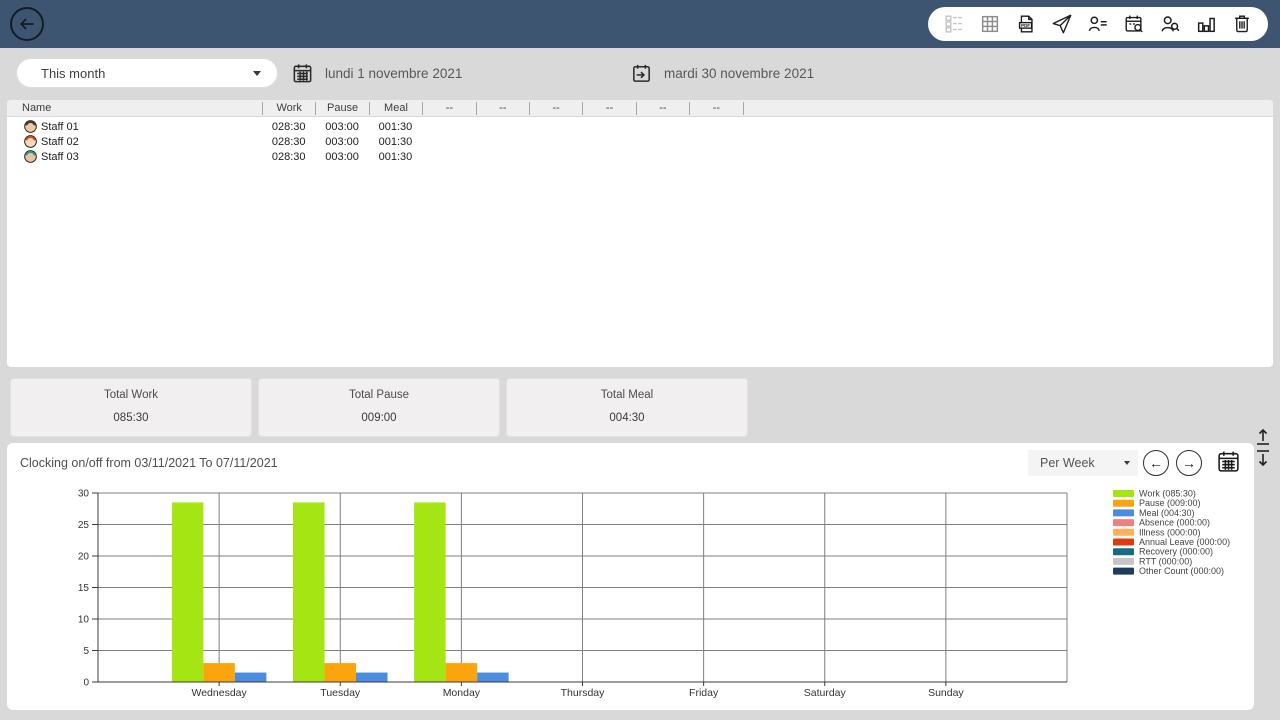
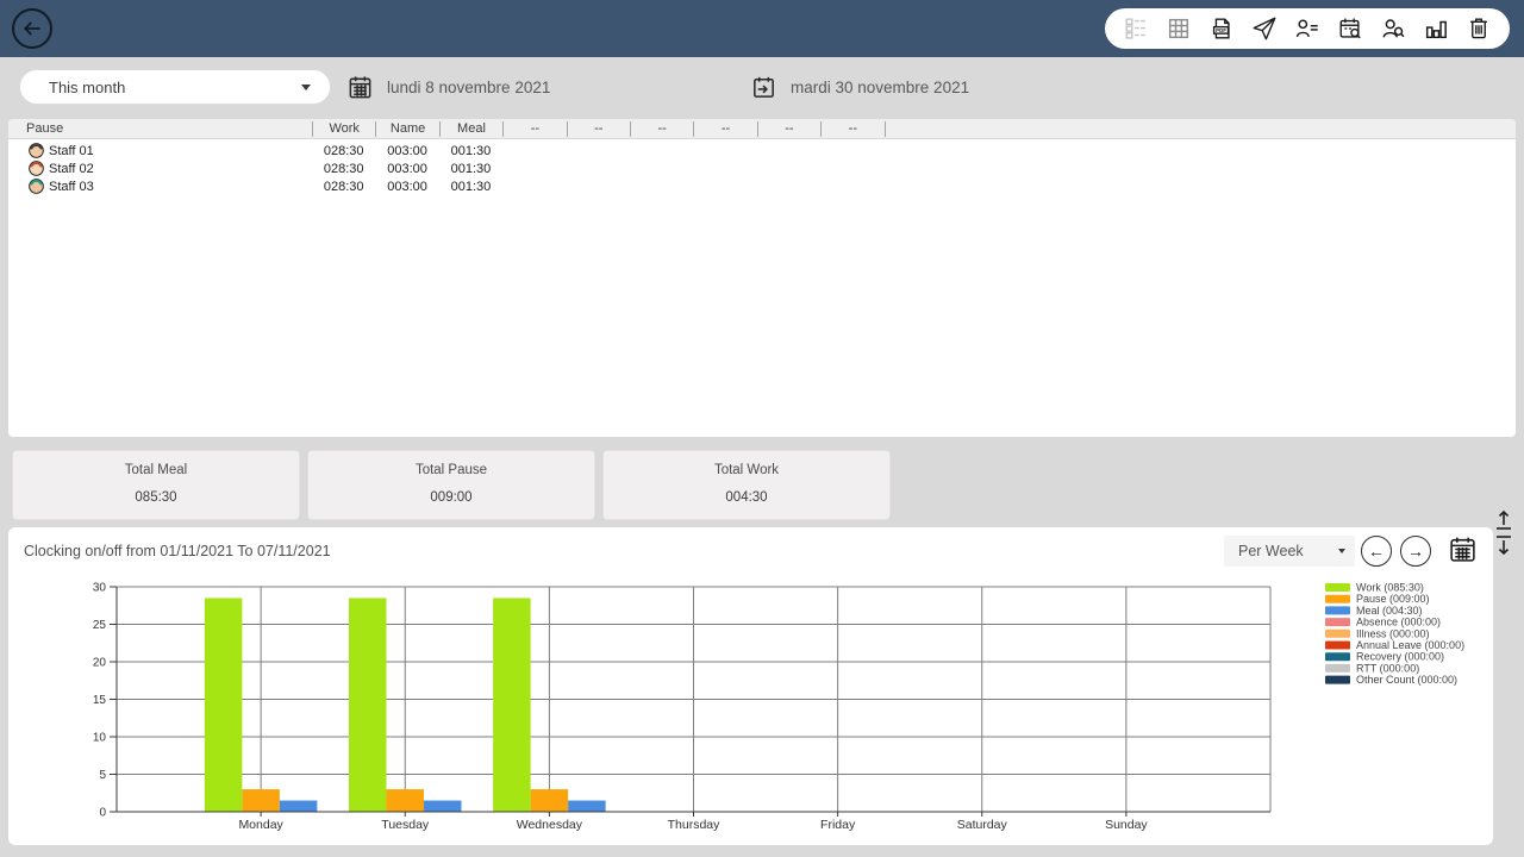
  This month
- lundi 1 novembre 2021
+ lundi 8 novembre 2021
  mardi 30 novembre 2021
- Name
+ Pause
  Work
- Pause
+ Name
  Meal
  --
  --
  --
  --
  --
  --
  Staff 01
  028:30
  003:00
  001:30
  Staff 02
  028:30
  003:00
  001:30
  Staff 03
  028:30
  003:00
  001:30
- Total Work
+ Total Meal
  085:30
  Total Pause
  009:00
- Total Meal
+ Total Work
  004:30
  0
  5
  10
  15
  20
  25
  30
- Wednesday
+ Monday
  Tuesday
- Monday
+ Wednesday
  Thursday
  Friday
  Saturday
  Sunday
  Work (085:30)
  Pause (009:00)
  Meal (004:30)
  Absence (000:00)
  Illness (000:00)
  Annual Leave (000:00)
  Recovery (000:00)
  RTT (000:00)
  Other Count (000:00)
- Clocking on/off from 03/11/2021 To 07/11/2021
+ Clocking on/off from 01/11/2021 To 07/11/2021
  Per Week
  ←
  →
